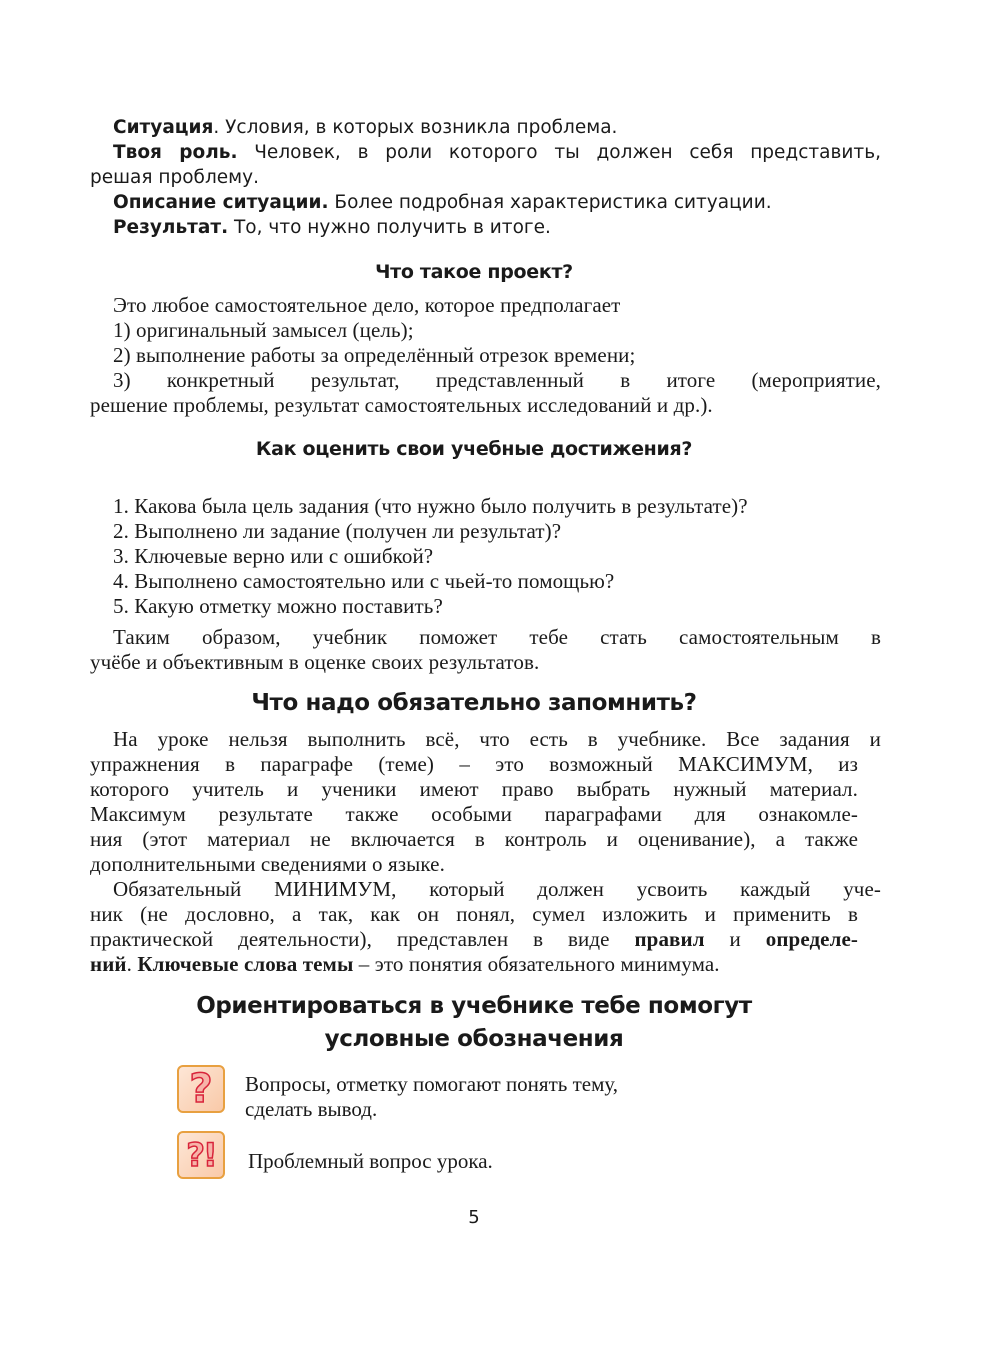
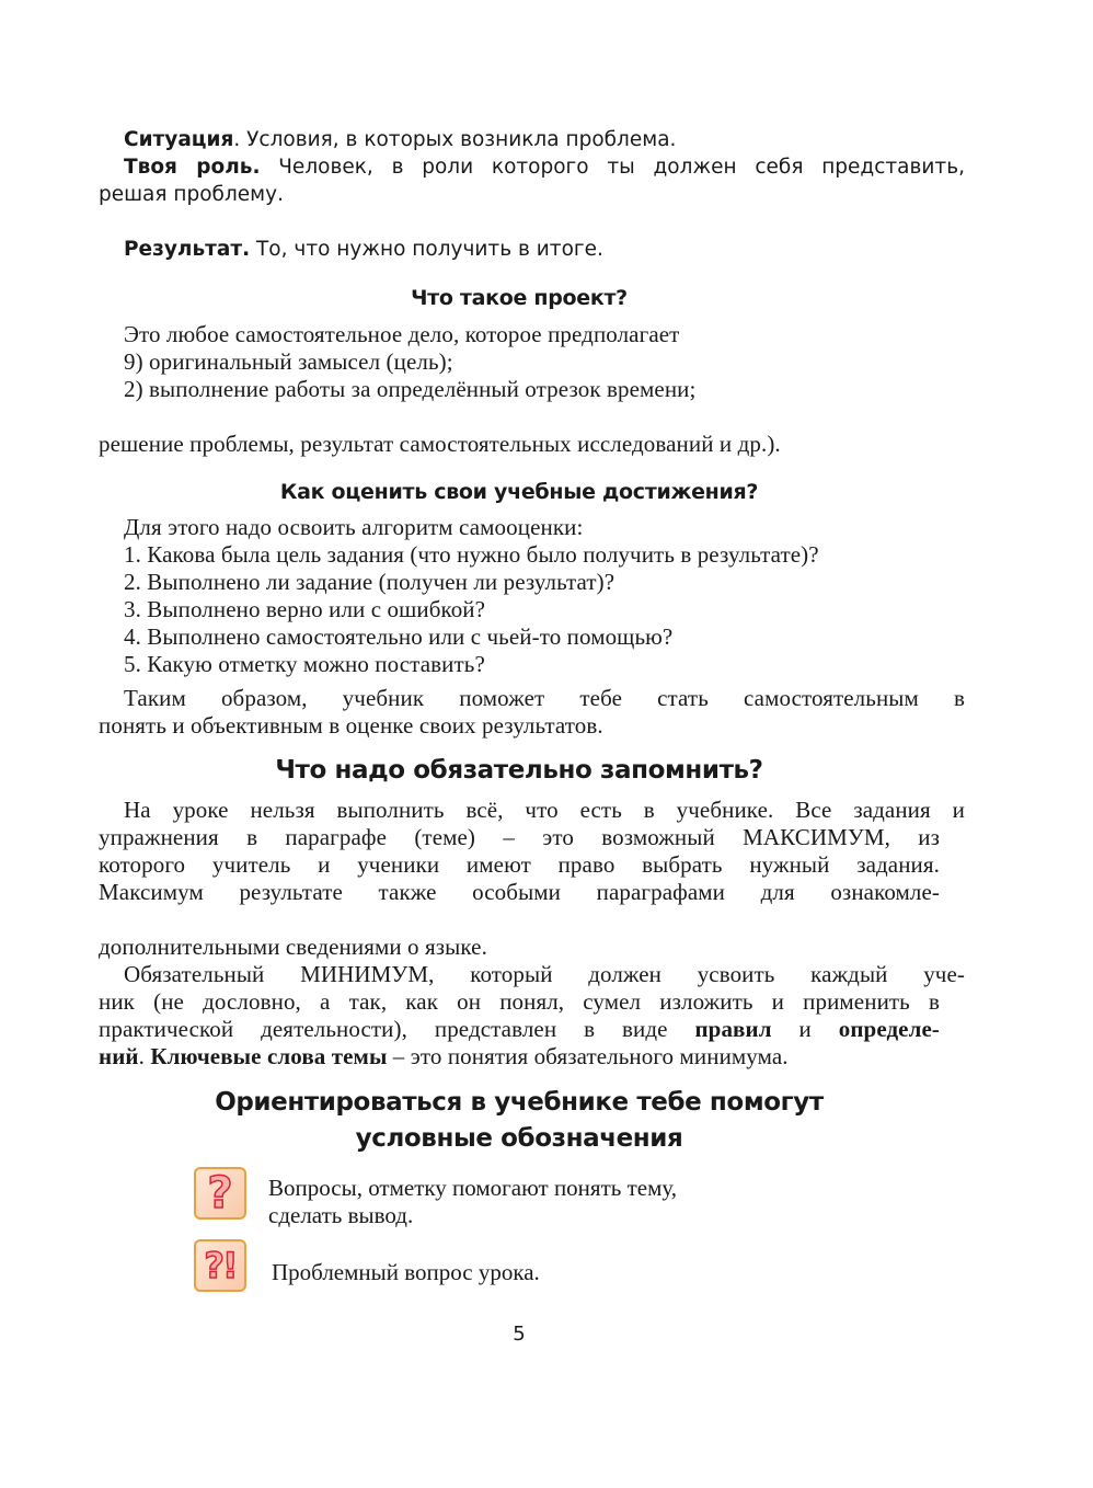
  Ситуация. Условия, в которых возникла проблема.
  Твоя роль. Человек, в роли которого ты должен себя представить,
  решая проблему.
- Описание ситуации. Более подробная характеристика ситуации.
  Результат. То, что нужно получить в итоге.
  Что такое проект?
  Это любое самостоятельное дело, которое предполагает
- 1) оригинальный замысел (цель);
+ 9) оригинальный замысел (цель);
  2) выполнение работы за определённый отрезок времени;
- 3) конкретный результат, представленный в итоге (мероприятие,
  решение проблемы, результат самостоятельных исследований и др.).
  Как оценить свои учебные достижения?
+ Для этого надо освоить алгоритм самооценки:
  1. Какова была цель задания (что нужно было получить в результате)?
  2. Выполнено ли задание (получен ли результат)?
- 3. Ключевые верно или с ошибкой?
+ 3. Выполнено верно или с ошибкой?
  4. Выполнено самостоятельно или с чьей-то помощью?
  5. Какую отметку можно поставить?
  Таким образом, учебник поможет тебе стать самостоятельным в
- учёбе и объективным в оценке своих результатов.
+ понять и объективным в оценке своих результатов.
  Что надо обязательно запомнить?
  На уроке нельзя выполнить всё, что есть в учебнике. Все задания и
  упражнения в параграфе (теме) – это возможный МАКСИМУМ, из
- которого учитель и ученики имеют право выбрать нужный материал.
+ которого учитель и ученики имеют право выбрать нужный задания.
  Максимум результате также особыми параграфами для ознакомле-
- ния (этот материал не включается в контроль и оценивание), а также
  дополнительными сведениями о языке.
  Обязательный МИНИМУМ, который должен усвоить каждый уче-
  ник (не дословно, а так, как он понял, сумел изложить и применить в
  практической деятельности), представлен в виде правил и определе-
  ний. Ключевые слова темы – это понятия обязательного минимума.
  Ориентироваться в учебнике тебе помогут
  условные обозначения
  ?
  Вопросы, отметку помогают понять тему,
  сделать вывод.
  ?!
  Проблемный вопрос урока.
  5
